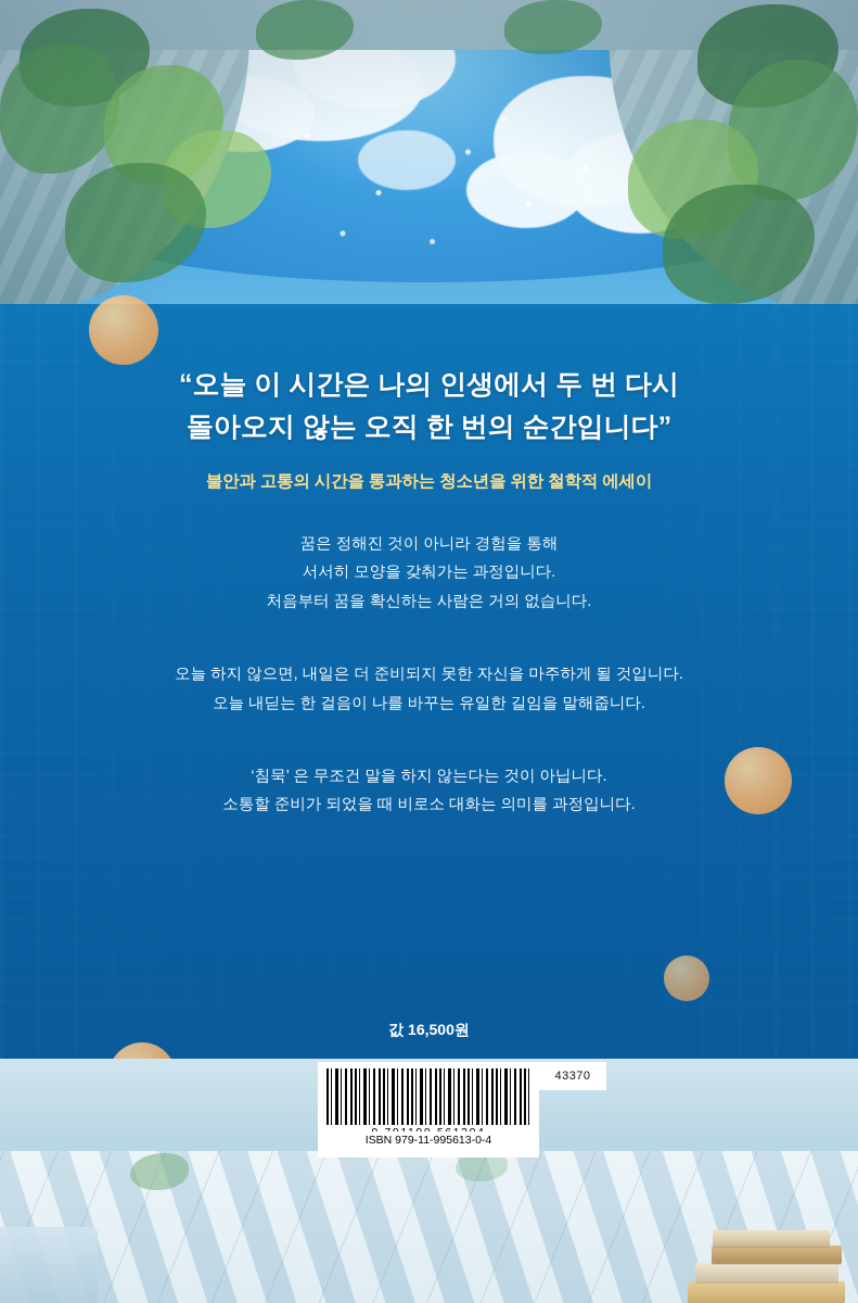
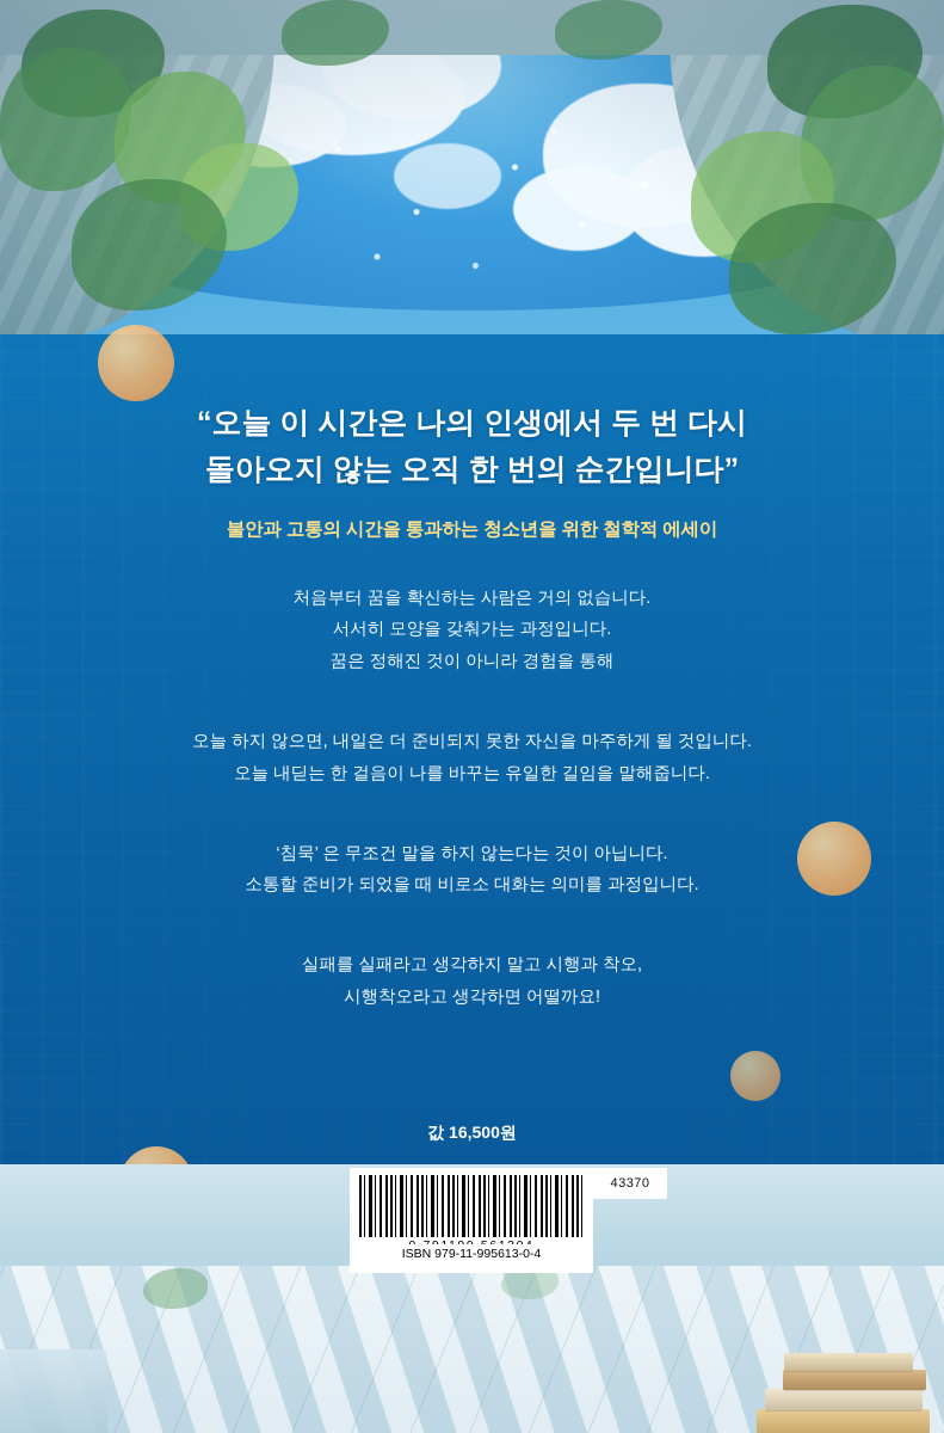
  “오늘 이 시간은 나의 인생에서 두 번 다시
  돌아오지 않는 오직 한 번의 순간입니다”
  불안과 고통의 시간을 통과하는 청소년을 위한 철학적 에세이
- 꿈은 정해진 것이 아니라 경험을 통해
+ 처음부터 꿈을 확신하는 사람은 거의 없습니다.
  서서히 모양을 갖춰가는 과정입니다.
- 처음부터 꿈을 확신하는 사람은 거의 없습니다.
+ 꿈은 정해진 것이 아니라 경험을 통해
  오늘 하지 않으면, 내일은 더 준비되지 못한 자신을 마주하게 될 것입니다.
  오늘 내딛는 한 걸음이 나를 바꾸는 유일한 길임을 말해줍니다.
  ‘침묵’ 은 무조건 말을 하지 않는다는 것이 아닙니다.
  소통할 준비가 되었을 때 비로소 대화는 의미를 과정입니다.
+ 실패를 실패라고 생각하지 말고 시행과 착오,
+ 시행착오라고 생각하면 어떨까요!
  값 16,500원
  43370
  ISBN 979-11-995613-0-4
